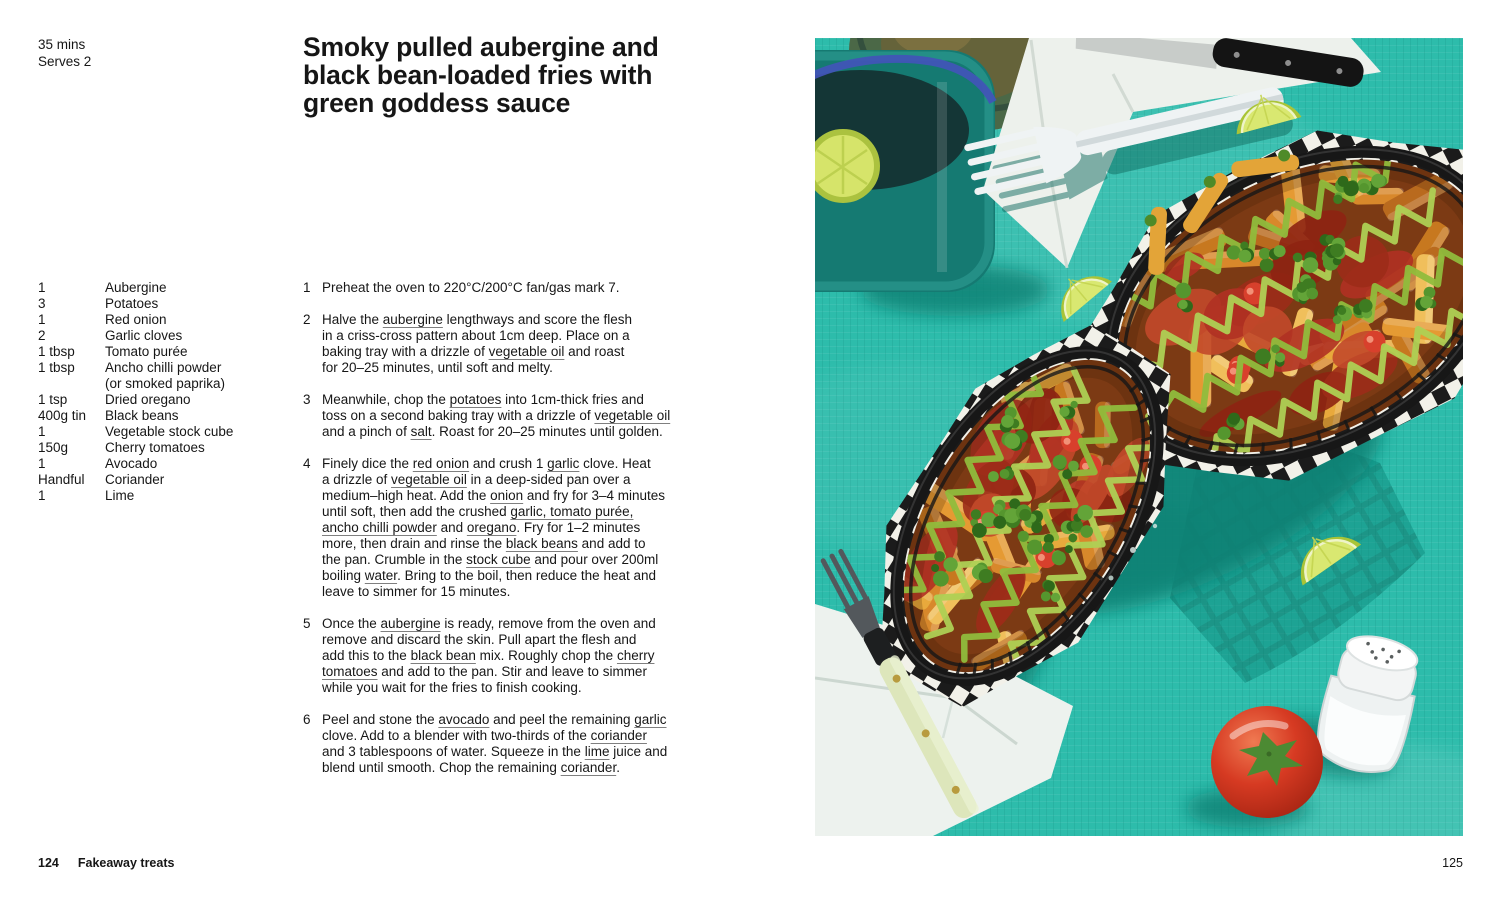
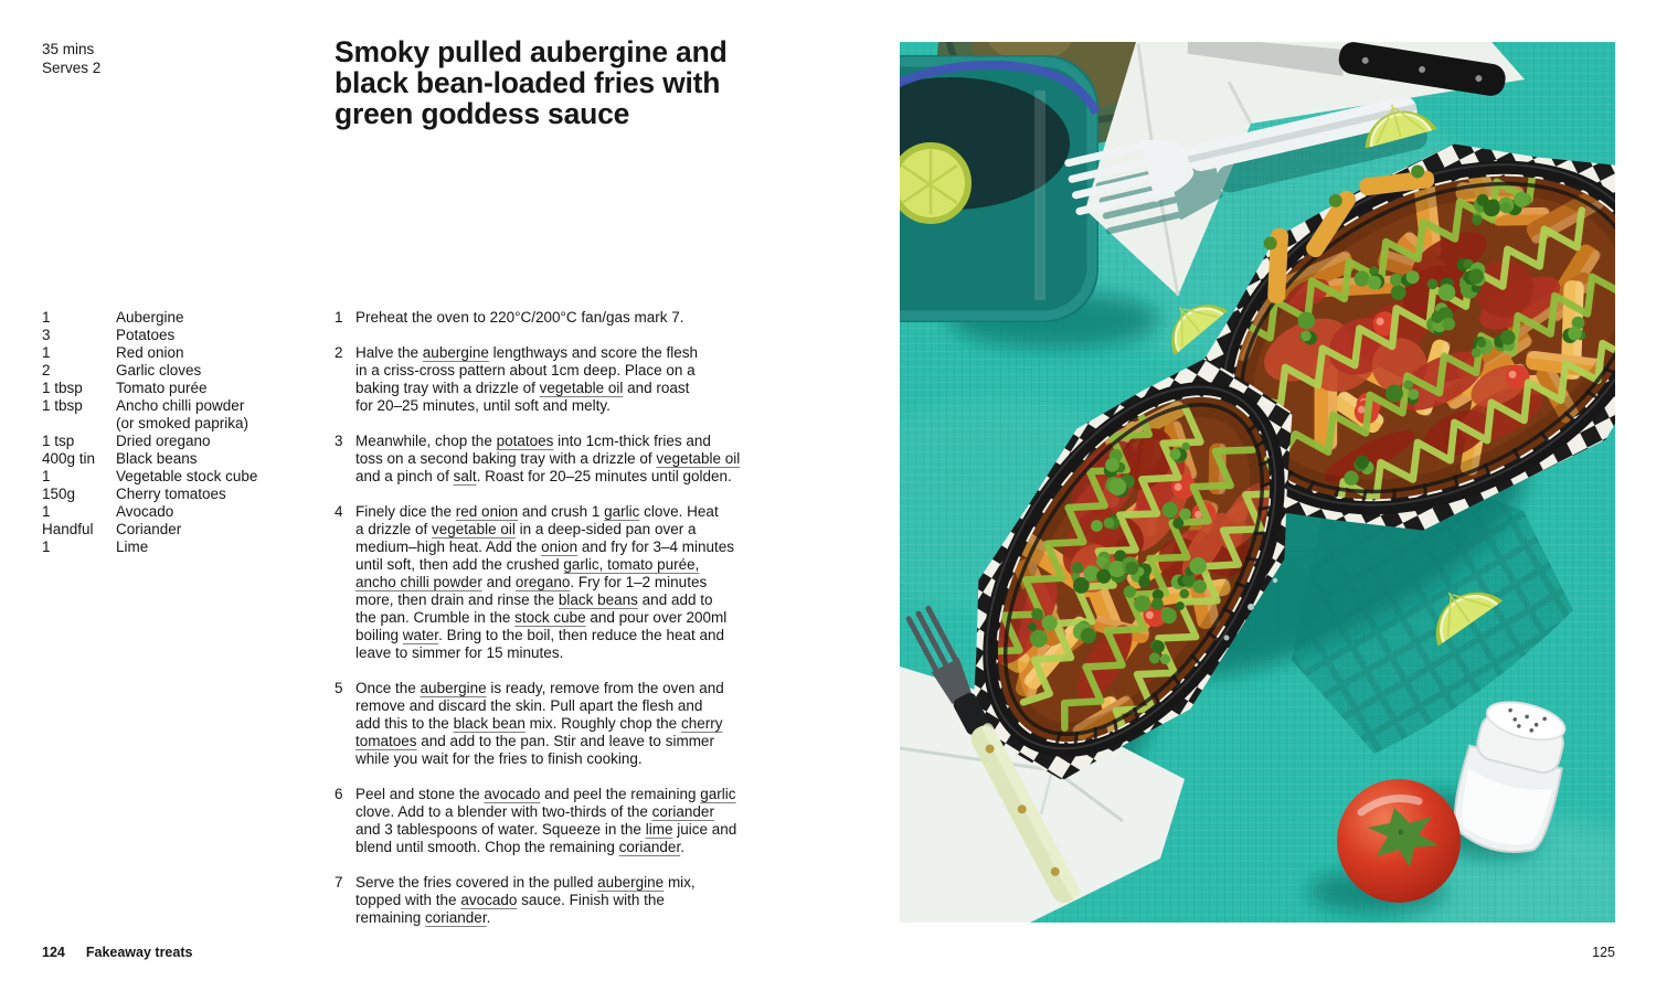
  35 mins
  Serves 2
  Smoky pulled aubergine and
  black bean-loaded fries with
  green goddess sauce
  1
  Aubergine
  3
  Potatoes
  1
  Red onion
  2
  Garlic cloves
  1 tbsp
  Tomato purée
  1 tbsp
  Ancho chilli powder
  (or smoked paprika)
  1 tsp
  Dried oregano
  400g tin
  Black beans
  1
  Vegetable stock cube
  150g
  Cherry tomatoes
  1
  Avocado
  Handful
  Coriander
  1
  Lime
  1
  Preheat the oven to 220°C/200°C fan/gas mark 7.
  2
  Halve the aubergine lengthways and score the flesh
  in a criss-cross pattern about 1cm deep. Place on a
  baking tray with a drizzle of vegetable oil and roast
  for 20–25 minutes, until soft and melty.
  3
  Meanwhile, chop the potatoes into 1cm-thick fries and
  toss on a second baking tray with a drizzle of vegetable oil
  and a pinch of salt. Roast for 20–25 minutes until golden.
  4
  Finely dice the red onion and crush 1 garlic clove. Heat
  a drizzle of vegetable oil in a deep-sided pan over a
  medium–high heat. Add the onion and fry for 3–4 minutes
  until soft, then add the crushed garlic, tomato purée, ancho chilli powder and oregano. Fry for 1–2 minutes
  more, then drain and rinse the black beans and add to
  the pan. Crumble in the stock cube and pour over 200ml
  boiling water. Bring to the boil, then reduce the heat and
  leave to simmer for 15 minutes.
  5
  Once the aubergine is ready, remove from the oven and
  remove and discard the skin. Pull apart the flesh and
  add this to the black bean mix. Roughly chop the cherry
  tomatoes and add to the pan. Stir and leave to simmer
  while you wait for the fries to finish cooking.
  6
  Peel and stone the avocado and peel the remaining garlic
  clove. Add to a blender with two-thirds of the coriander
  and 3 tablespoons of water. Squeeze in the lime juice and
  blend until smooth. Chop the remaining coriander.
+ 7
+ Serve the fries covered in the pulled aubergine mix,
+ topped with the avocado sauce. Finish with the
+ remaining coriander.
  124
  Fakeaway treats
  125
